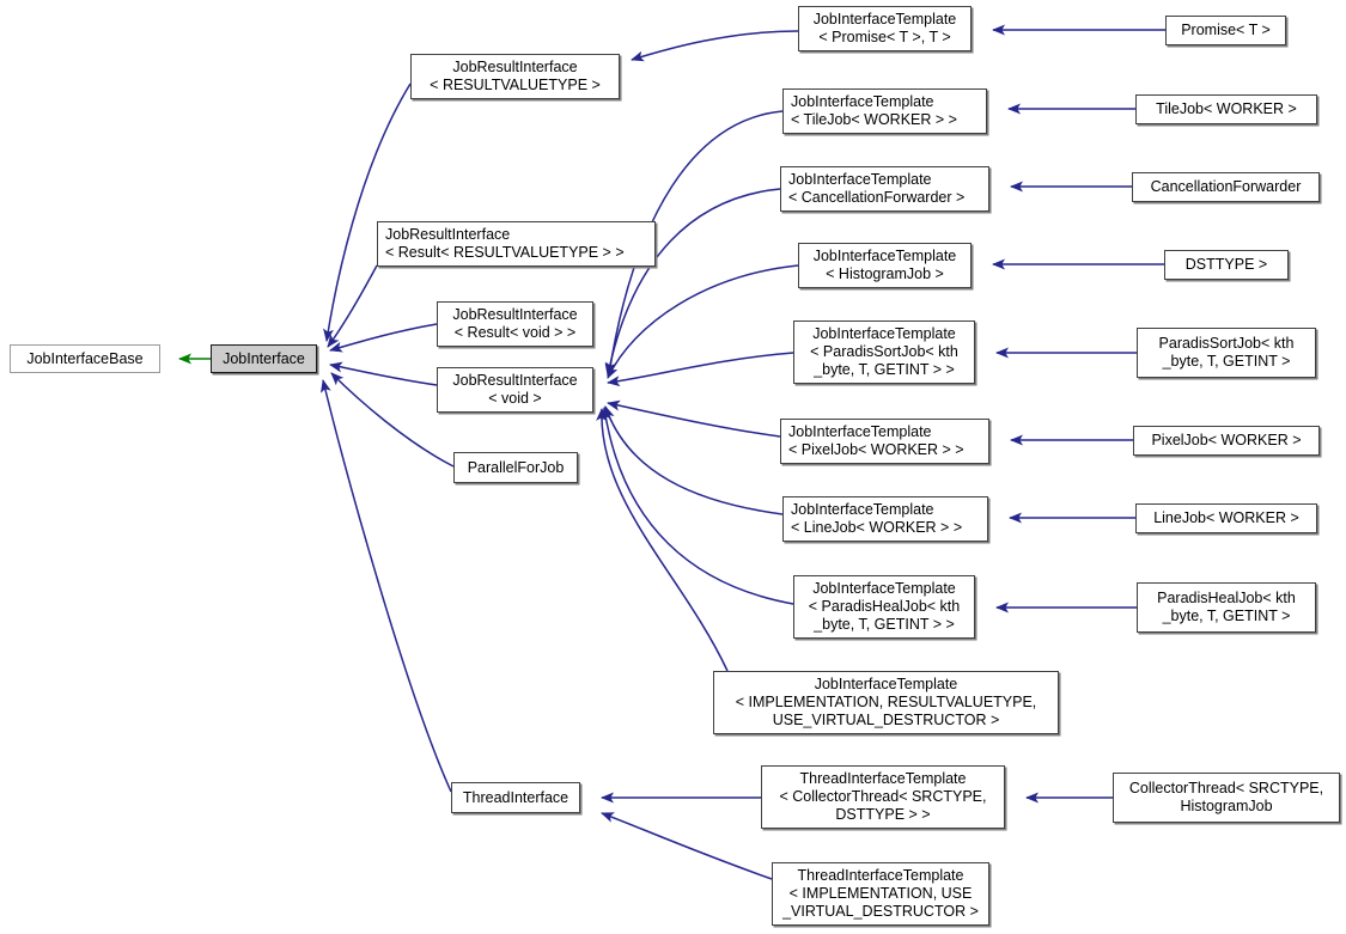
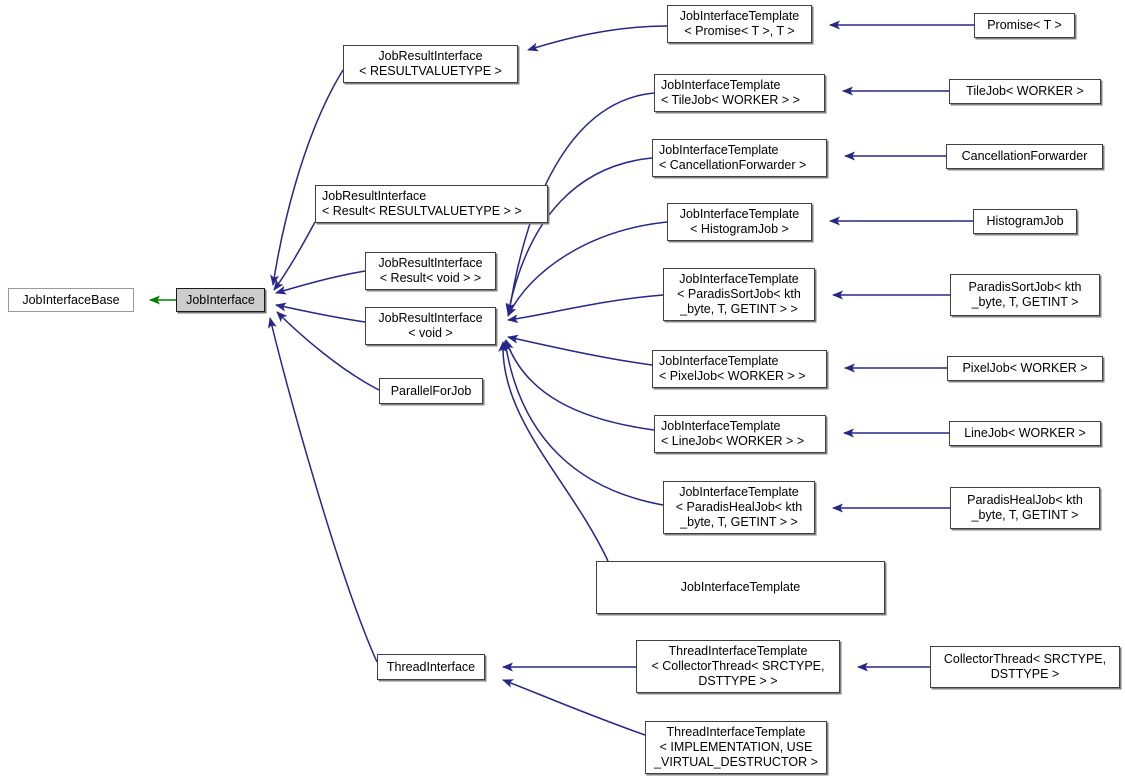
  JobInterfaceBase
  JobInterface
  JobResultInterface
  < RESULTVALUETYPE >
  JobResultInterface
  < Result< RESULTVALUETYPE > >
  JobResultInterface
  < Result< void > >
  JobResultInterface
  < void >
  ParallelForJob
  JobInterfaceTemplate
  < Promise< T >, T >
  JobInterfaceTemplate
  < TileJob< WORKER > >
  JobInterfaceTemplate
  < CancellationForwarder >
  JobInterfaceTemplate
  < HistogramJob >
  JobInterfaceTemplate
  < ParadisSortJob< kth
  _byte, T, GETINT > >
  JobInterfaceTemplate
  < PixelJob< WORKER > >
  JobInterfaceTemplate
  < LineJob< WORKER > >
  JobInterfaceTemplate
  < ParadisHealJob< kth
  _byte, T, GETINT > >
  JobInterfaceTemplate
- < IMPLEMENTATION, RESULTVALUETYPE,
- USE_VIRTUAL_DESTRUCTOR >
  ThreadInterface
  ThreadInterfaceTemplate
  < CollectorThread< SRCTYPE,
  DSTTYPE > >
  ThreadInterfaceTemplate
  < IMPLEMENTATION, USE
  _VIRTUAL_DESTRUCTOR >
  Promise< T >
  TileJob< WORKER >
  CancellationForwarder
- DSTTYPE >
+ HistogramJob
  ParadisSortJob< kth
  _byte, T, GETINT >
  PixelJob< WORKER >
  LineJob< WORKER >
  ParadisHealJob< kth
  _byte, T, GETINT >
  CollectorThread< SRCTYPE,
- HistogramJob
+ DSTTYPE >
